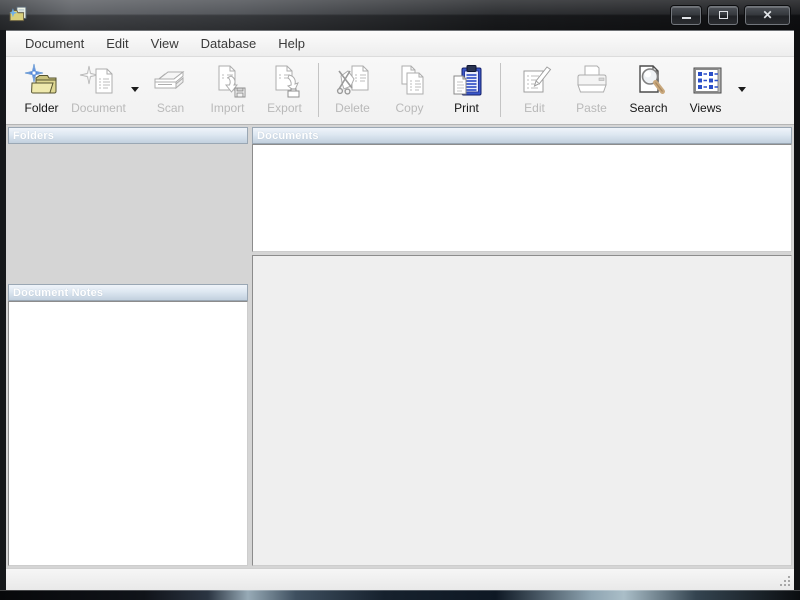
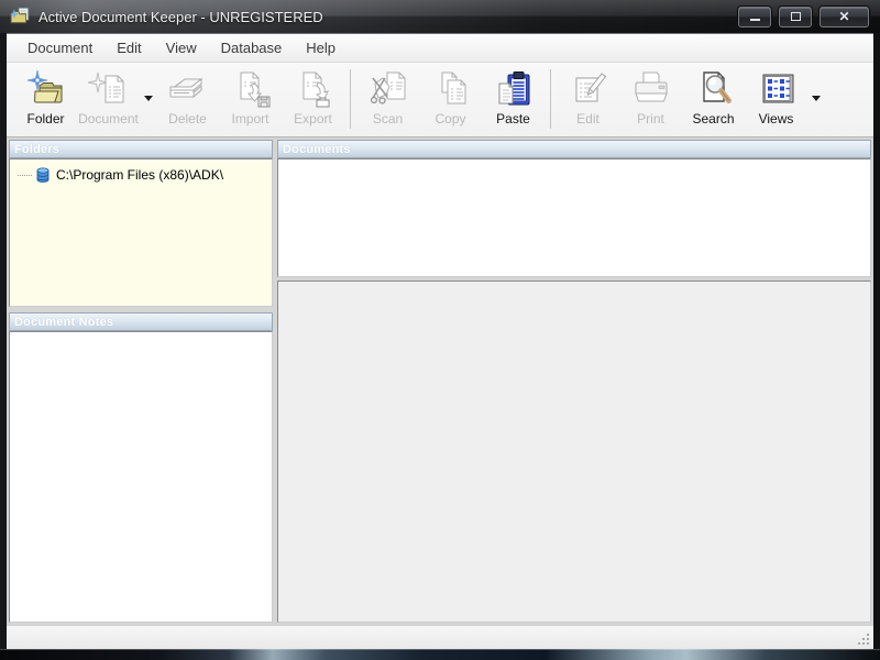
+ Active Document Keeper - UNREGISTERED
  ✕
  Document
  Edit
  View
  Database
  Help
  Folder
  Document
- Scan
+ Delete
  Import
  Export
- Delete
+ Scan
  Copy
- Print
+ Paste
  Edit
- Paste
+ Print
  Search
  Views
  Folders
+ C:\Program Files (x86)\ADK\
  Document Notes
  Documents
